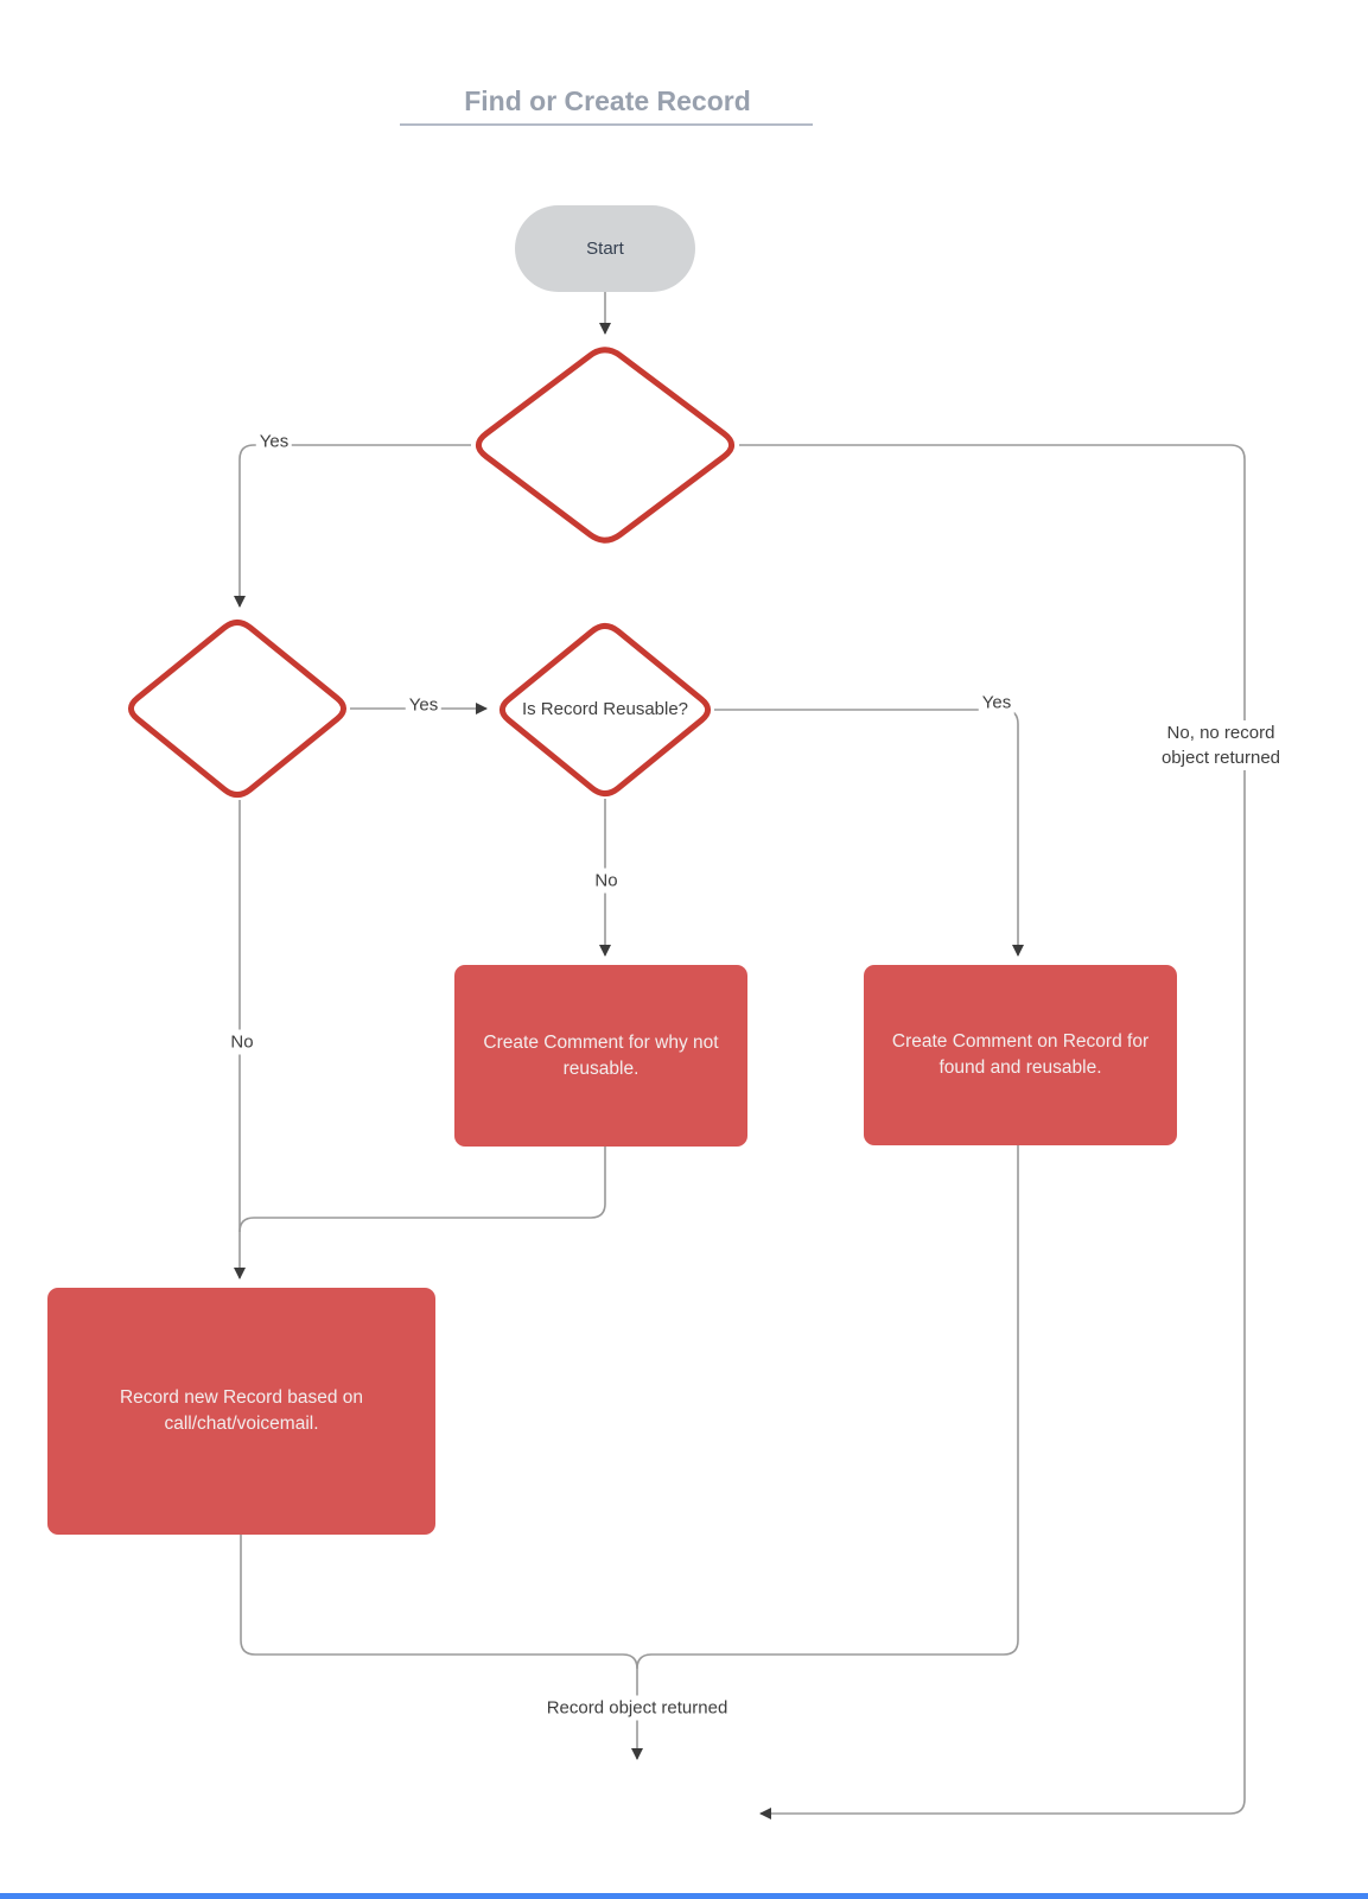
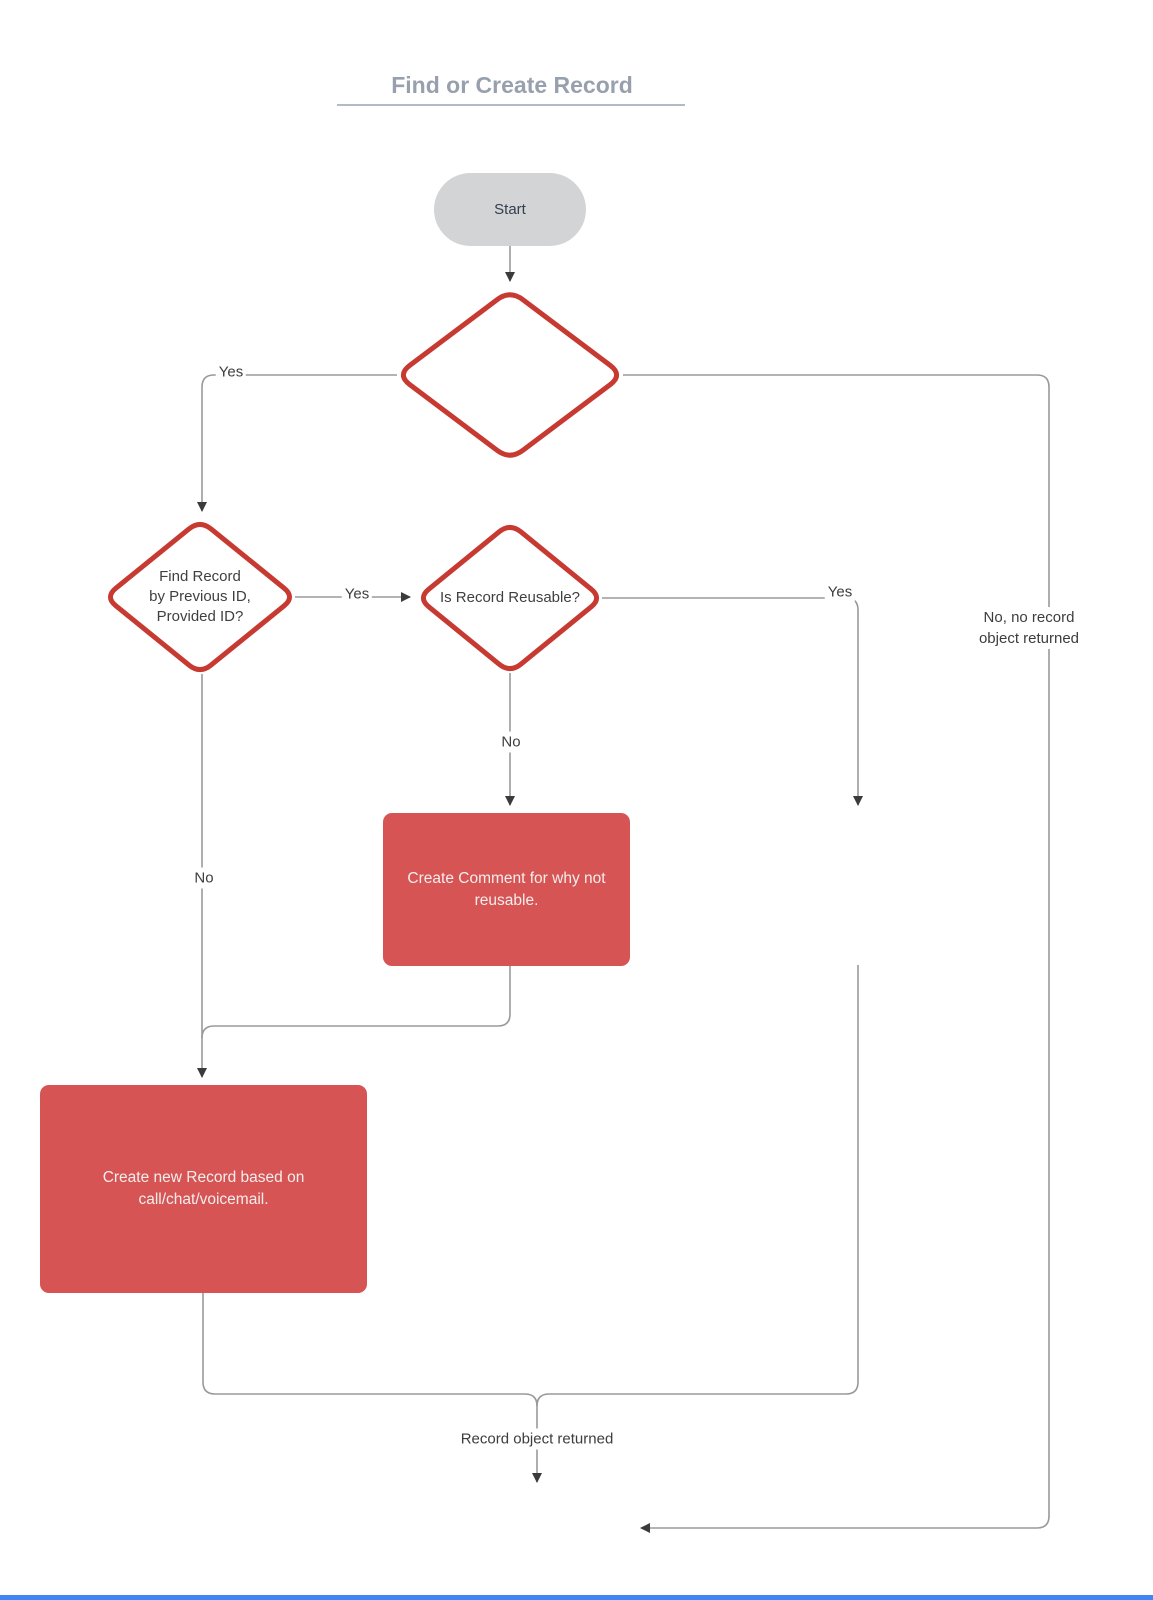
  Find or Create Record
  Start
+ Find Record
+ by Previous ID,
+ Provided ID?
  Is Record Reusable?
  Create Comment for why not
  reusable.
- Create Comment on Record for
- found and reusable.
- Record new Record based on
+ Create new Record based on
  call/chat/voicemail.
  Yes
  No, no record
  object returned
  Yes
  No
  Yes
  No
  Record object returned
